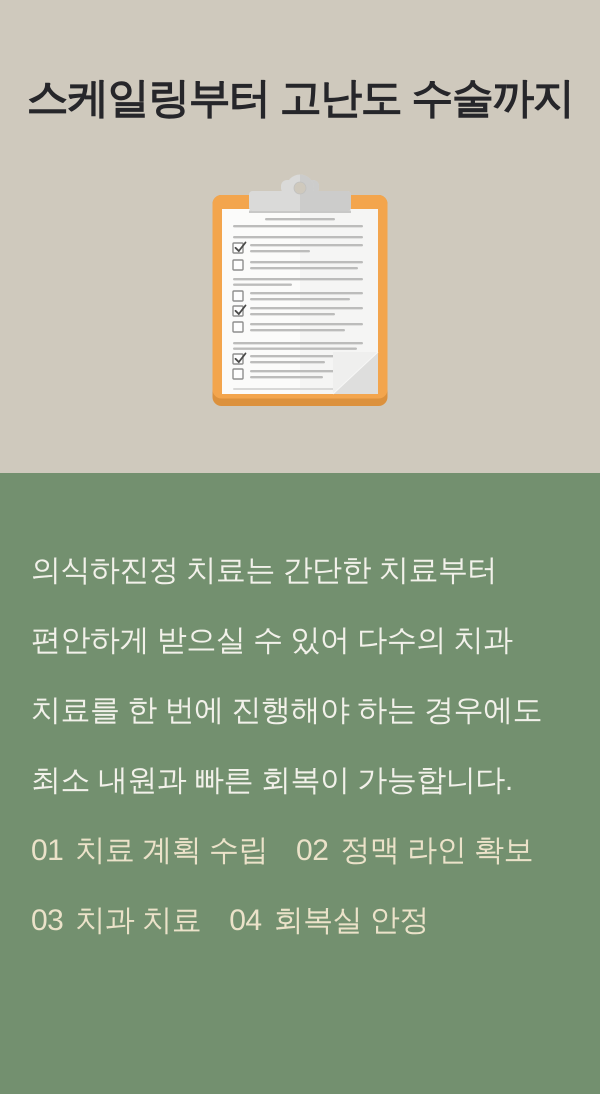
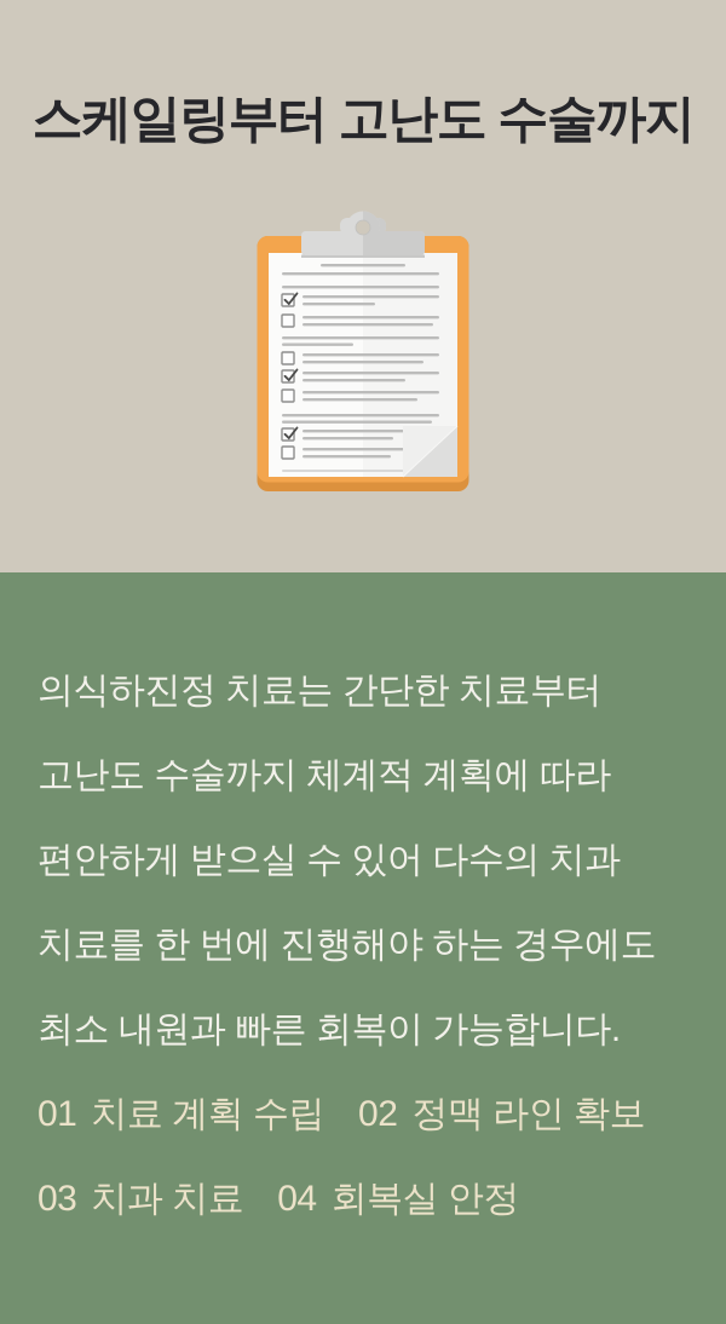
  스케일링부터 고난도 수술까지
  의식하진정 치료는 간단한 치료부터
+ 고난도 수술까지 체계적 계획에 따라
  편안하게 받으실 수 있어 다수의 치과
  치료를 한 번에 진행해야 하는 경우에도
  최소 내원과 빠른 회복이 가능합니다.
  01
  치료 계획 수립
  02
  정맥 라인 확보
  03
  치과 치료
  04
  회복실 안정
